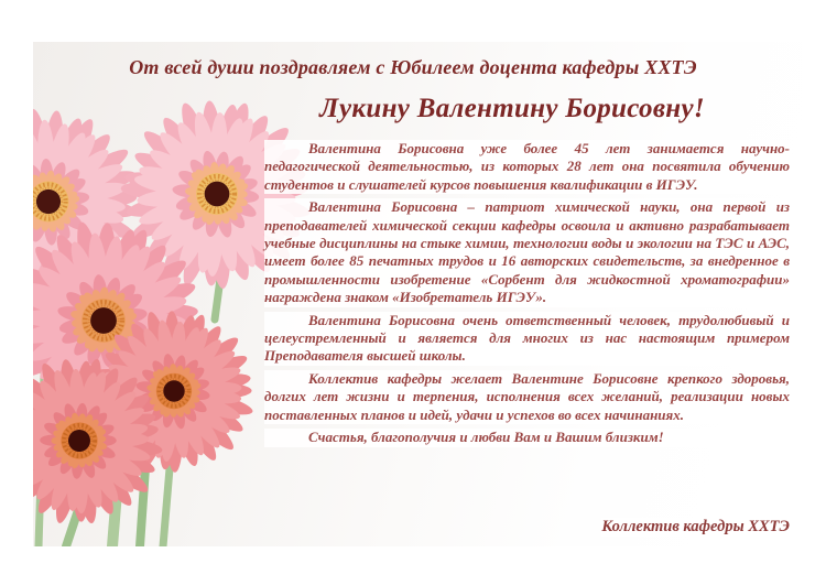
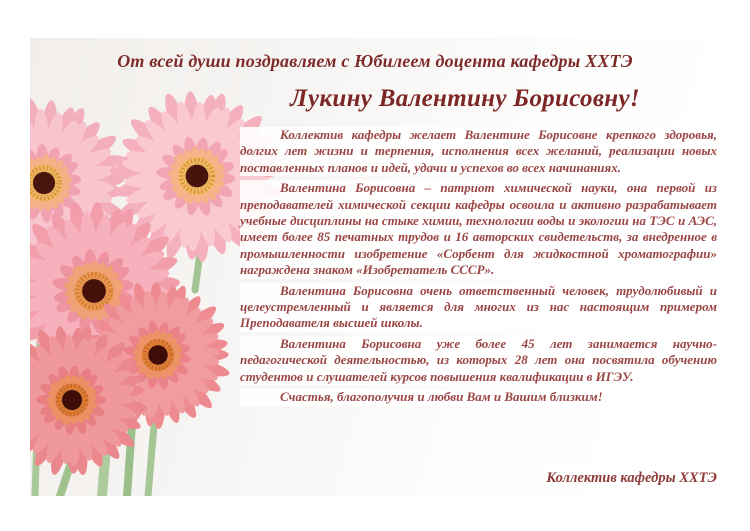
  От всей души поздравляем с Юбилеем доцента кафедры ХХТЭ
  Лукину Валентину Борисовну!
- Валентина Борисовна уже более 45 лет занимается научно-педагогической деятельностью, из которых 28 лет она посвятила обучению студентов и слушателей курсов повышения квалификации в ИГЭУ.
+ Коллектив кафедры желает Валентине Борисовне крепкого здоровья, долгих лет жизни и терпения, исполнения всех желаний, реализации новых поставленных планов и идей, удачи и успехов во всех начинаниях.
- Валентина Борисовна – патриот химической науки, она первой из преподавателей химической секции кафедры освоила и активно разрабатывает учебные дисциплины на стыке химии, технологии воды и экологии на ТЭС и АЭС, имеет более 85 печатных трудов и 16 авторских свидетельств, за внедренное в промышленности изобретение «Сорбент для жидкостной хроматографии» награждена знаком «Изобретатель ИГЭУ».
+ Валентина Борисовна – патриот химической науки, она первой из преподавателей химической секции кафедры освоила и активно разрабатывает учебные дисциплины на стыке химии, технологии воды и экологии на ТЭС и АЭС, имеет более 85 печатных трудов и 16 авторских свидетельств, за внедренное в промышленности изобретение «Сорбент для жидкостной хроматографии» награждена знаком «Изобретатель СССР».
  Валентина Борисовна очень ответственный человек, трудолюбивый и целеустремленный и является для многих из нас настоящим примером Преподавателя высшей школы.
- Коллектив кафедры желает Валентине Борисовне крепкого здоровья, долгих лет жизни и терпения, исполнения всех желаний, реализации новых поставленных планов и идей, удачи и успехов во всех начинаниях.
+ Валентина Борисовна уже более 45 лет занимается научно-педагогической деятельностью, из которых 28 лет она посвятила обучению студентов и слушателей курсов повышения квалификации в ИГЭУ.
  Счастья, благополучия и любви Вам и Вашим близким!
  Коллектив кафедры ХХТЭ
